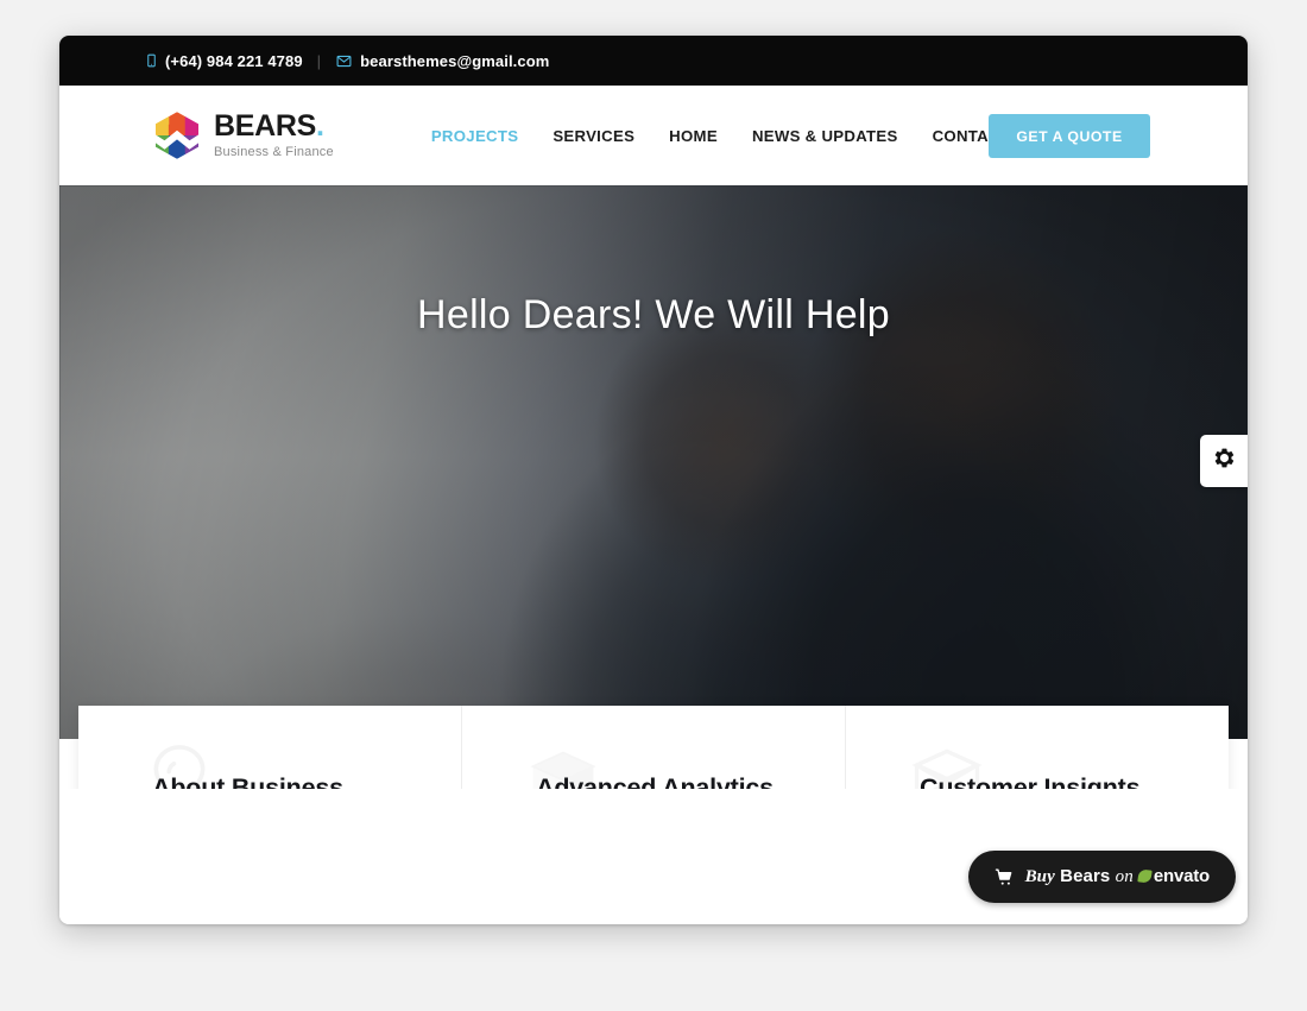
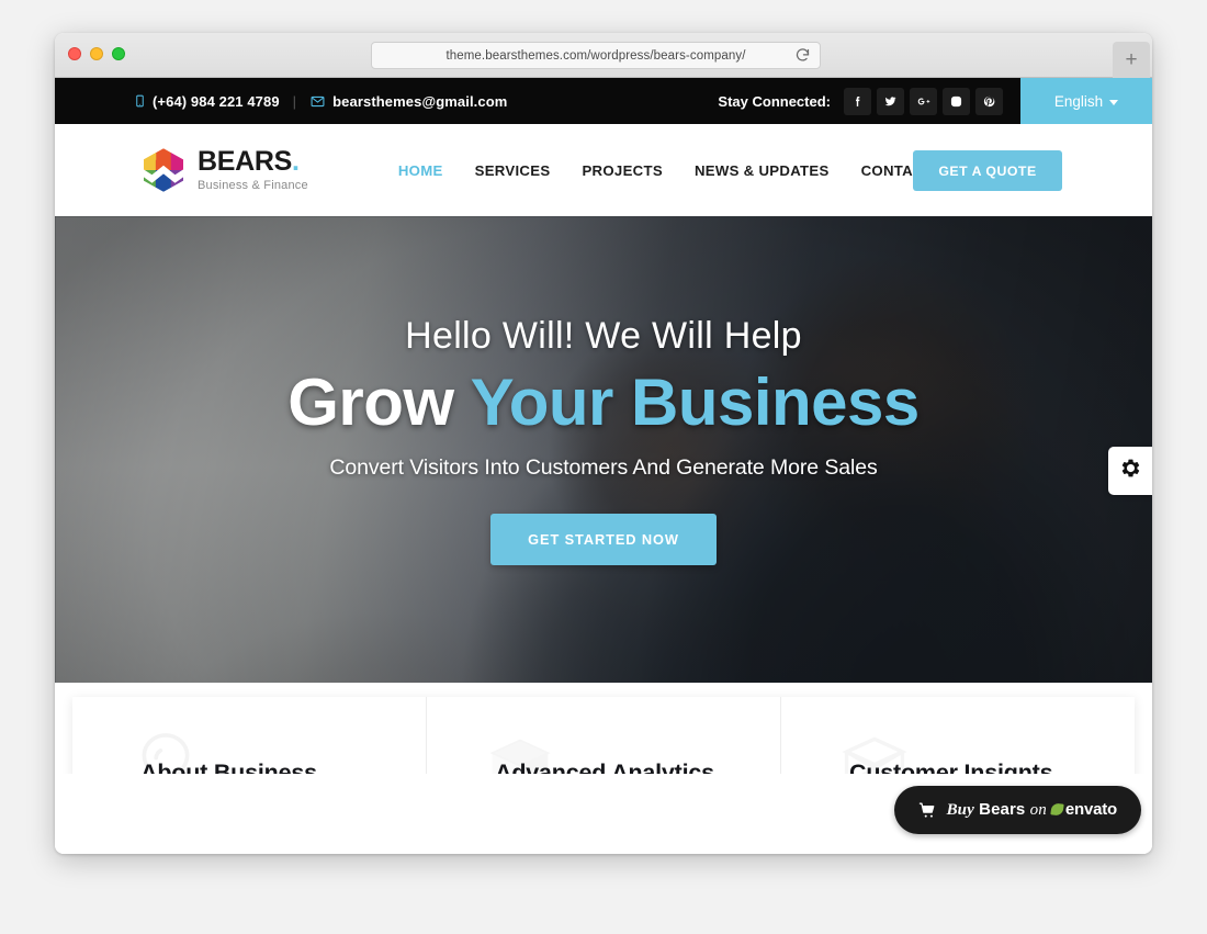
+ theme.bearsthemes.com/wordpress/bears-company/
+ +
  (+64) 984 221 4789
  |
  bearsthemes@gmail.com
+ Stay Connected:
+ English
  BEARS.
  Business & Finance
- PROJECTS
+ HOME
  SERVICES
- HOME
+ PROJECTS
  NEWS & UPDATES
  GET A QUOTE
- Hello Dears! We Will Help
+ Hello Will! We Will Help
+ Grow Your Business
+ Convert Visitors Into Customers And Generate More Sales
+ GET STARTED NOW
  About Business
  Advanced Analytics
  Customer Insignts
  Buy Bears on envato
